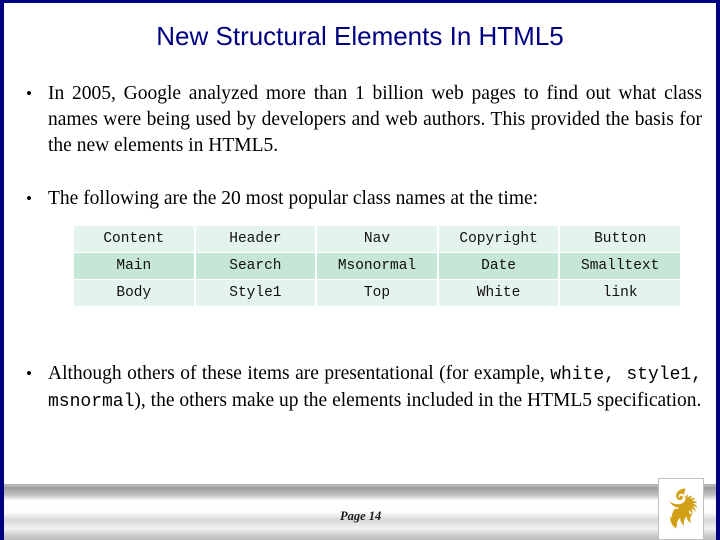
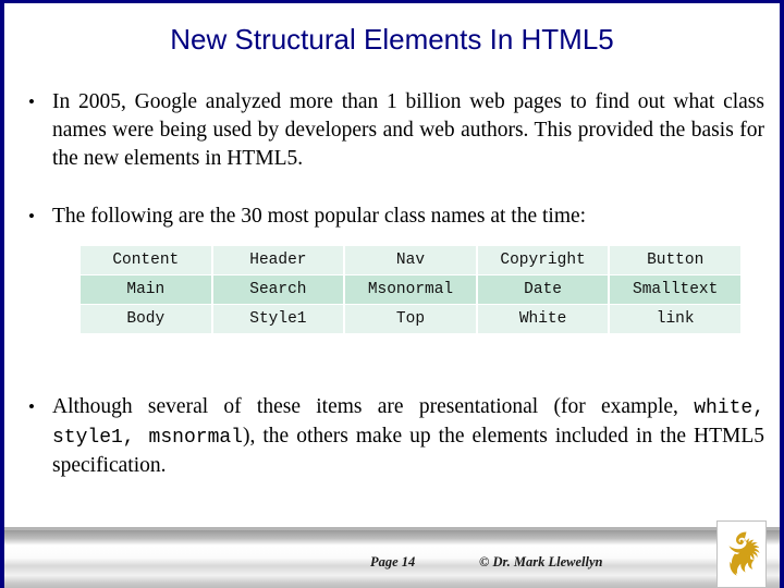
  New Structural Elements In HTML5
  •
  In 2005, Google analyzed more than 1 billion web pages to find out what class names were being used by developers and web authors. This provided the basis for the new elements in HTML5.
  •
- The following are the 20 most popular class names at the time:
+ The following are the 30 most popular class names at the time:
  Content	Header	Nav	Copyright	Button
  Main	Search	Msonormal	Date	Smalltext
  Body	Style1	Top	White	link
  •
- Although others of these items are presentational (for example, white, style1, msnormal), the others make up the elements included in the HTML5 specification.
+ Although several of these items are presentational (for example, white, style1, msnormal), the others make up the elements included in the HTML5 specification.
  Page 14
+ © Dr. Mark Llewellyn
